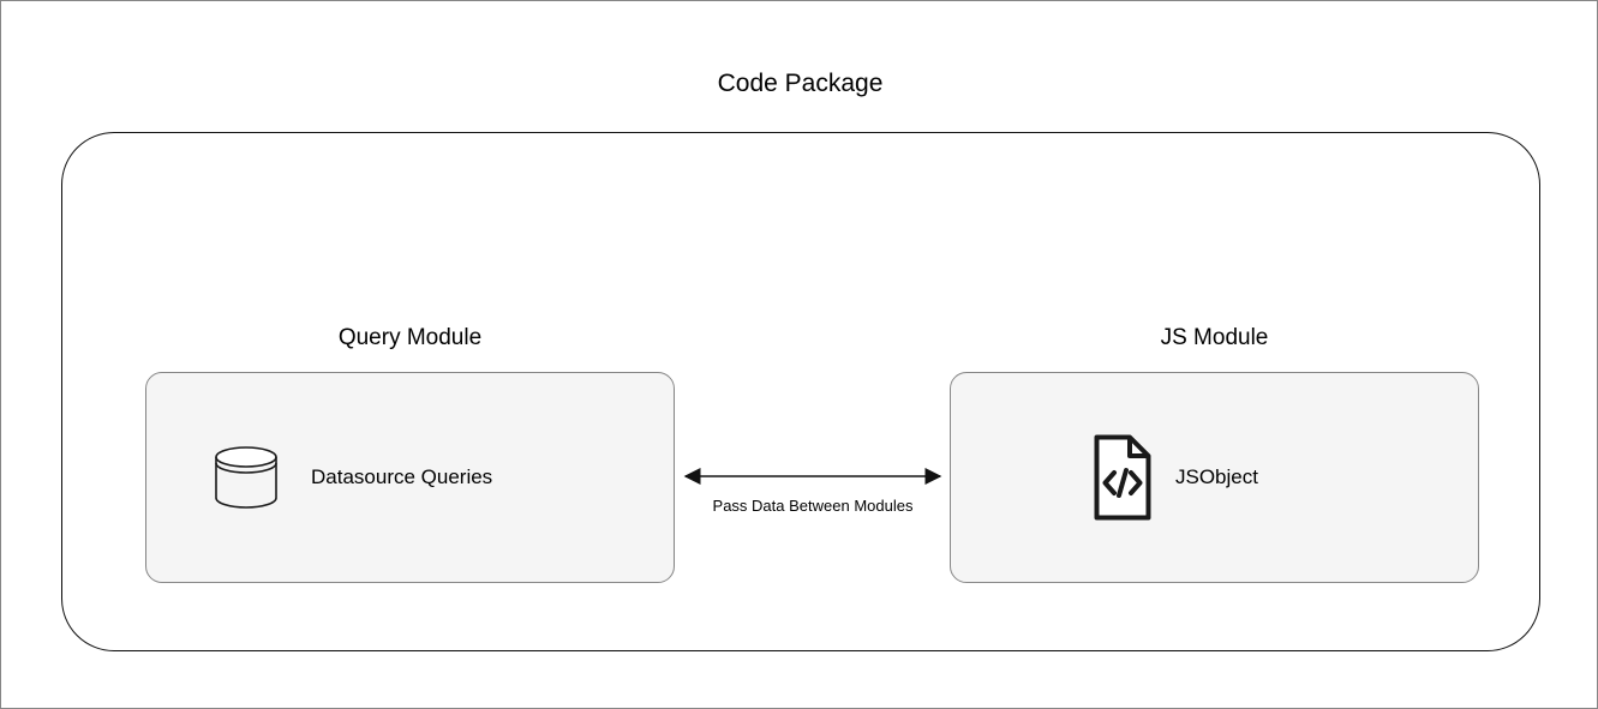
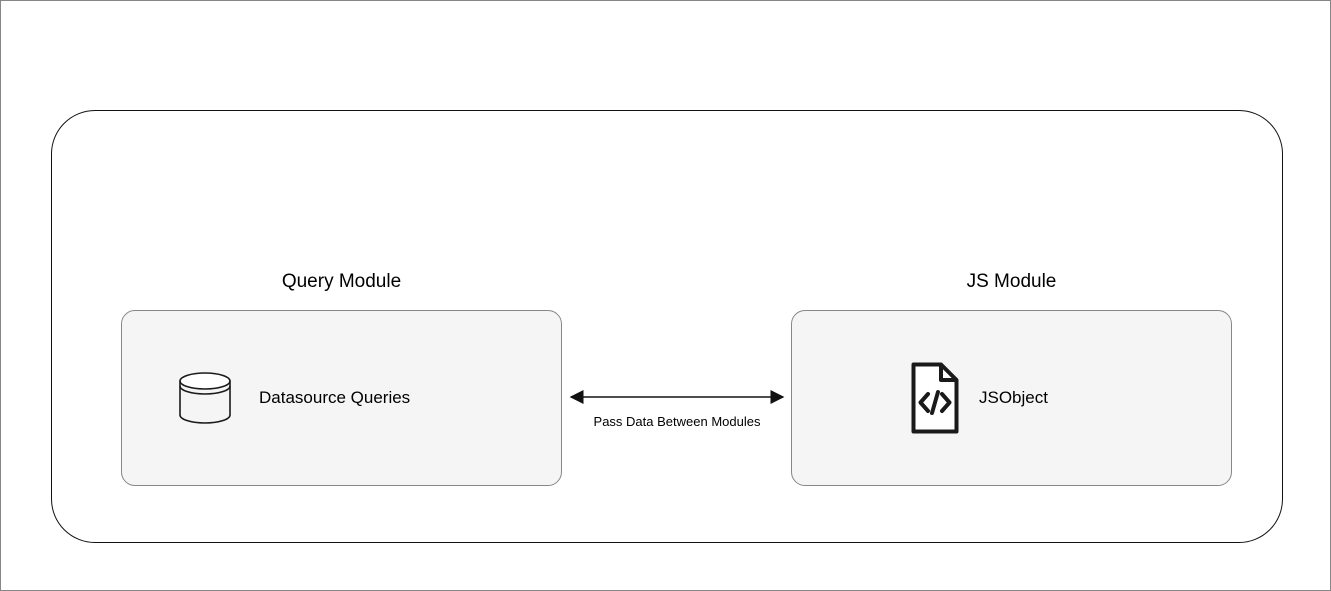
- Code Package
  Query Module
  Datasource Queries
  JS Module
  JSObject
  Pass Data Between Modules
